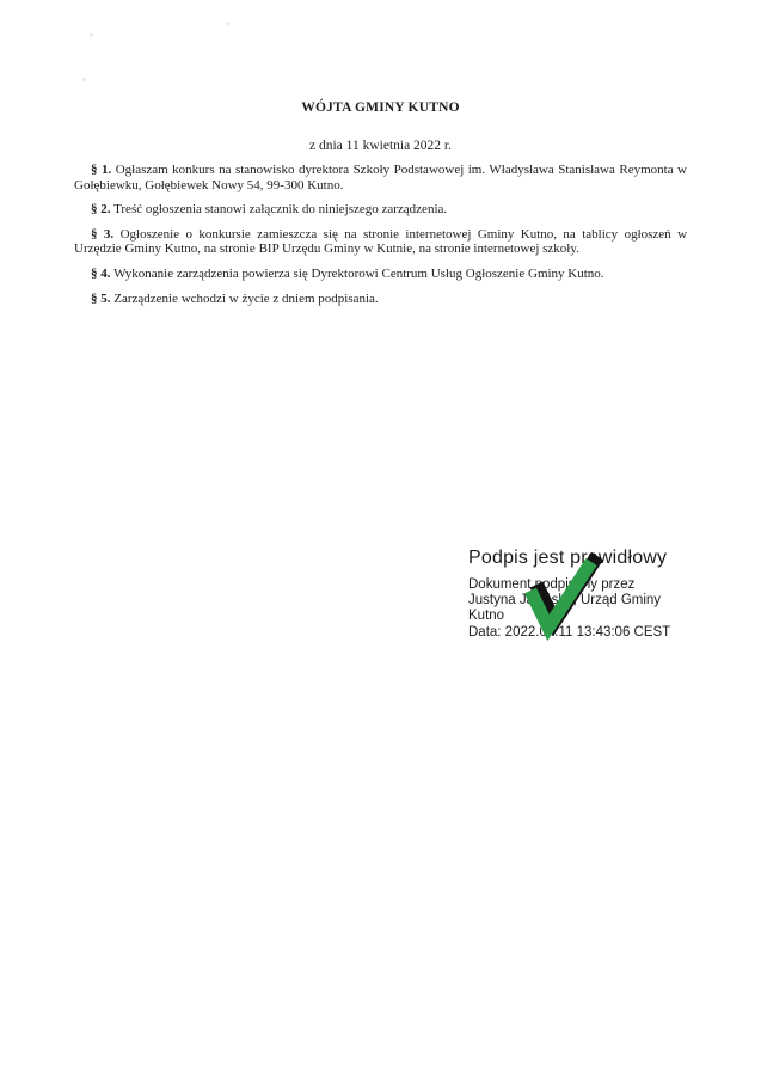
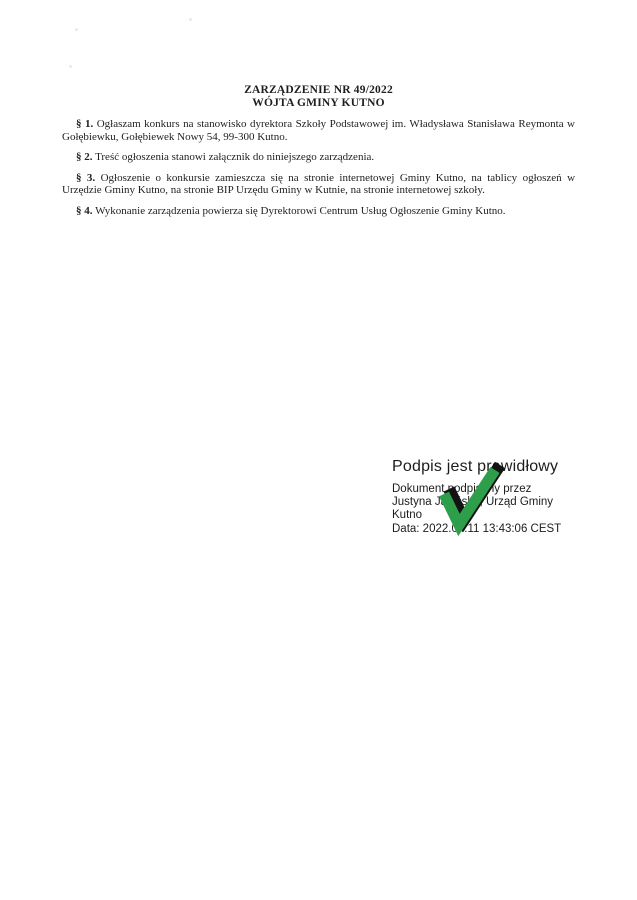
+ ZARZĄDZENIE NR 49/2022
  WÓJTA GMINY KUTNO
- z dnia 11 kwietnia 2022 r.
  § 1. Ogłaszam konkurs na stanowisko dyrektora Szkoły Podstawowej im. Władysława Stanisława Reymonta w Gołębiewku, Gołębiewek Nowy 54, 99-300 Kutno.
  § 2. Treść ogłoszenia stanowi załącznik do niniejszego zarządzenia.
  § 3. Ogłoszenie o konkursie zamieszcza się na stronie internetowej Gminy Kutno, na tablicy ogłoszeń w Urzędzie Gminy Kutno, na stronie BIP Urzędu Gminy w Kutnie, na stronie internetowej szkoły.
  § 4. Wykonanie zarządzenia powierza się Dyrektorowi Centrum Usług Ogłoszenie Gminy Kutno.
- § 5. Zarządzenie wchodzi w życie z dniem podpisania.
  Podpis jest prwidłowy
  Dokumentodpiy przez
  Justyna Js Urząd Gminy
  Kutno
  Data: 2022..11 13:43:06 CEST
